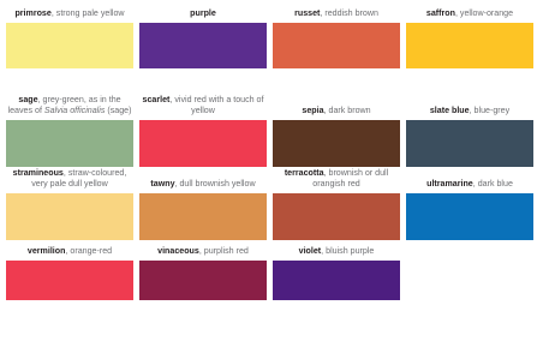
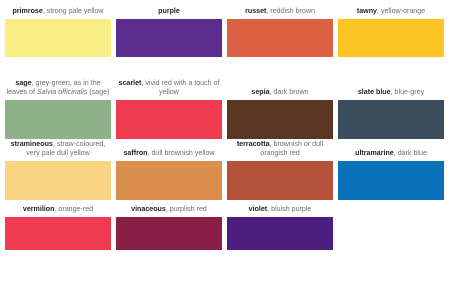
  primrose, strong pale yellow
  purple
  russet, reddish brown
- saffron, yellow-orange
+ tawny, yellow-orange
  sage, grey-green, as in the leaves of Salvia officinalis (sage)
  scarlet, vivid red with a touch of yellow
  sepia, dark brown
  slate blue, blue-grey
  stramineous, straw-coloured, very pale dull yellow
- tawny, dull brownish yellow
+ saffron, dull brownish yellow
  terracotta, brownish or dull orangish red
  ultramarine, dark blue
  vermilion, orange-red
  vinaceous, purplish red
  violet, bluish purple
